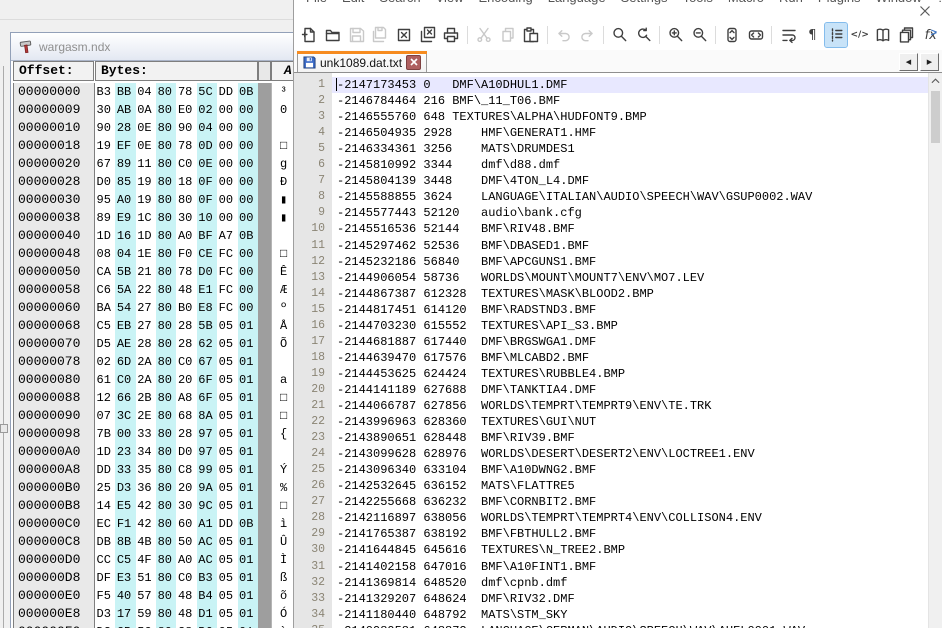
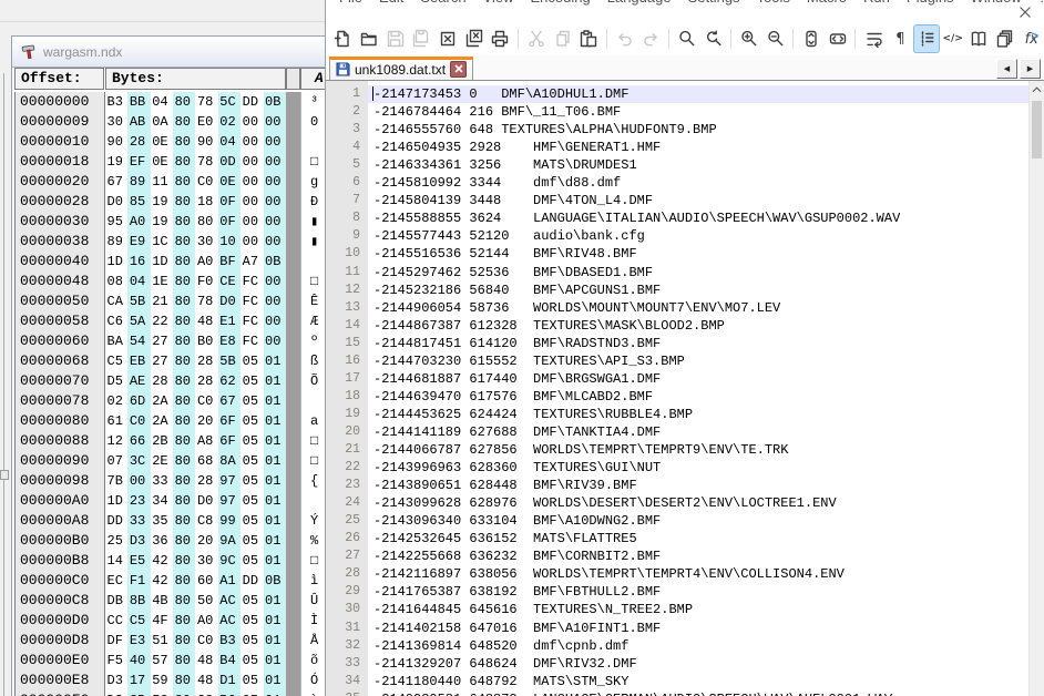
  wargasm.ndx
  Offset:
  Bytes:
  A
  00000000
  B3 BB 04 80 78 5C DD 0B
  ³
  00000009
  30 AB 0A 80 E0 02 00 00
  0
  00000010
  90 28 0E 80 90 04 00 00
  00000018
  19 EF 0E 80 78 0D 00 00
  □
  00000020
  67 89 11 80 C0 0E 00 00
  g
  00000028
  D0 85 19 80 18 0F 00 00
  Ð
  00000030
  95 A0 19 80 80 0F 00 00
  ▮
  00000038
  89 E9 1C 80 30 10 00 00
  ▮
  00000040
  1D 16 1D 80 A0 BF A7 0B
  00000048
  08 04 1E 80 F0 CE FC 00
  □
  00000050
  CA 5B 21 80 78 D0 FC 00
  Ê
  00000058
  C6 5A 22 80 48 E1 FC 00
  Æ
  00000060
  BA 54 27 80 B0 E8 FC 00
  º
  00000068
  C5 EB 27 80 28 5B 05 01
- Å
+ ß
  00000070
  D5 AE 28 80 28 62 05 01
  Õ
  00000078
  02 6D 2A 80 C0 67 05 01
  00000080
  61 C0 2A 80 20 6F 05 01
  a
  00000088
  12 66 2B 80 A8 6F 05 01
  □
  00000090
  07 3C 2E 80 68 8A 05 01
  □
  00000098
  7B 00 33 80 28 97 05 01
  {
  000000A0
  1D 23 34 80 D0 97 05 01
  000000A8
  DD 33 35 80 C8 99 05 01
  Ý
  000000B0
  25 D3 36 80 20 9A 05 01
  %
  000000B8
  14 E5 42 80 30 9C 05 01
  □
  000000C0
  EC F1 42 80 60 A1 DD 0B
  ì
  000000C8
  DB 8B 4B 80 50 AC 05 01
  Û
  000000D0
  CC C5 4F 80 A0 AC 05 01
  Ì
  000000D8
  DF E3 51 80 C0 B3 05 01
- ß
+ Å
  000000E0
  F5 40 57 80 48 B4 05 01
  õ
  000000E8
  D3 17 59 80 48 D1 05 01
  Ó
  ¶
  </>
  fx
  >
  unk1089.dat.txt
  ◀
  ▶
  1
  2
  3
  4
  5
  6
  7
  8
  9
  10
  11
  12
  13
  14
  15
  16
  17
  18
  19
  20
  21
  22
  23
  24
  25
  26
  27
  28
  29
  30
  31
  32
  33
  34
  -2147173453 0 DMF\A10DHUL1.DMF
  -2146784464 216 BMF\_11_T06.BMF
  -2146555760 648 TEXTURES\ALPHA\HUDFONT9.BMP
  -2146504935 2928 HMF\GENERAT1.HMF
  -2146334361 3256 MATS\DRUMDES1
  -2145810992 3344 dmf\d88.dmf
  -2145804139 3448 DMF\4TON_L4.DMF
  -2145588855 3624 LANGUAGE\ITALIAN\AUDIO\SPEECH\WAV\GSUP0002.WAV
  -2145577443 52120 audio\bank.cfg
  -2145516536 52144 BMF\RIV48.BMF
  -2145297462 52536 BMF\DBASED1.BMF
  -2145232186 56840 BMF\APCGUNS1.BMF
  -2144906054 58736 WORLDS\MOUNT\MOUNT7\ENV\MO7.LEV
  -2144867387 612328 TEXTURES\MASK\BLOOD2.BMP
  -2144817451 614120 BMF\RADSTND3.BMF
  -2144703230 615552 TEXTURES\API_S3.BMP
  -2144681887 617440 DMF\BRGSWGA1.DMF
  -2144639470 617576 BMF\MLCABD2.BMF
  -2144453625 624424 TEXTURES\RUBBLE4.BMP
  -2144141189 627688 DMF\TANKTIA4.DMF
  -2144066787 627856 WORLDS\TEMPRT\TEMPRT9\ENV\TE.TRK
  -2143996963 628360 TEXTURES\GUI\NUT
  -2143890651 628448 BMF\RIV39.BMF
  -2143099628 628976 WORLDS\DESERT\DESERT2\ENV\LOCTREE1.ENV
  -2143096340 633104 BMF\A10DWNG2.BMF
  -2142532645 636152 MATS\FLATTRE5
  -2142255668 636232 BMF\CORNBIT2.BMF
  -2142116897 638056 WORLDS\TEMPRT\TEMPRT4\ENV\COLLISON4.ENV
  -2141765387 638192 BMF\FBTHULL2.BMF
  -2141644845 645616 TEXTURES\N_TREE2.BMP
  -2141402158 647016 BMF\A10FINT1.BMF
  -2141369814 648520 dmf\cpnb.dmf
  -2141329207 648624 DMF\RIV32.DMF
  -2141180440 648792 MATS\STM_SKY
